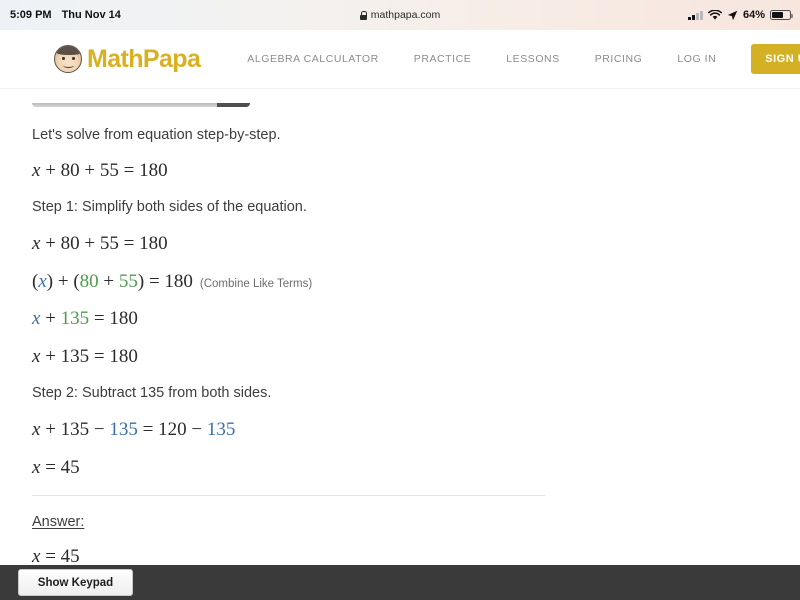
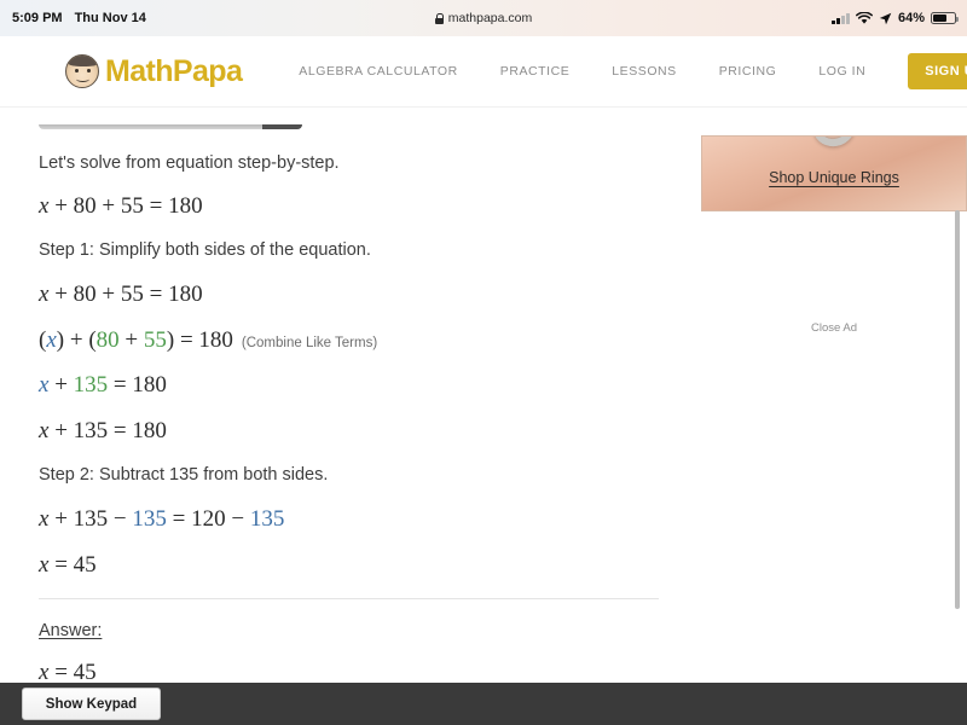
  5:09 PM
  Thu Nov 14
  64%
  mathpapa.com
  MathPapa
  ALGEBRA CALCULATOR
  PRACTICE
  LESSONS
  PRICING
  LOG IN
  Let's solve from equation step-by-step.
  x + 80 + 55 = 180
  Step 1: Simplify both sides of the equation.
  x + 80 + 55 = 180
  (x) + (80 + 55) = 180 (Combine Like Terms)
  x + 135 = 180
  x + 135 = 180
  Step 2: Subtract 135 from both sides.
  x + 135 − 135 = 120 − 135
  x = 45
  Answer:
  x = 45
+ Shop Unique Rings
+ Close Ad
  Show Keypad
